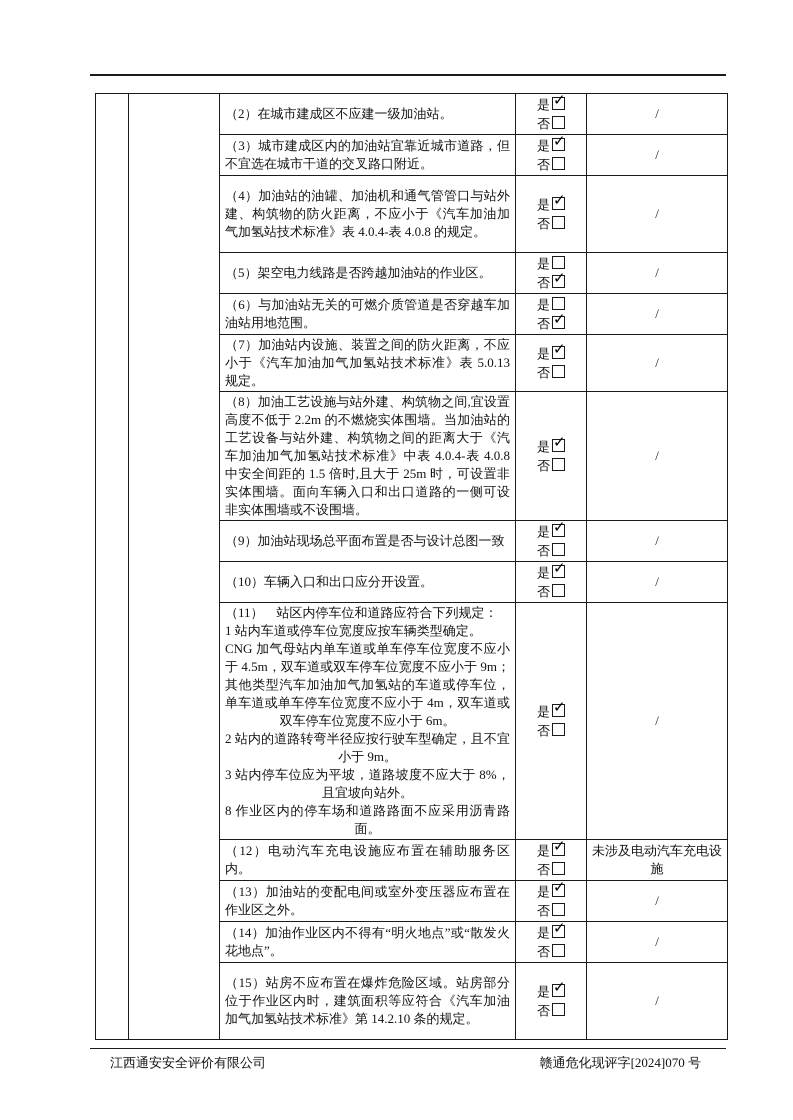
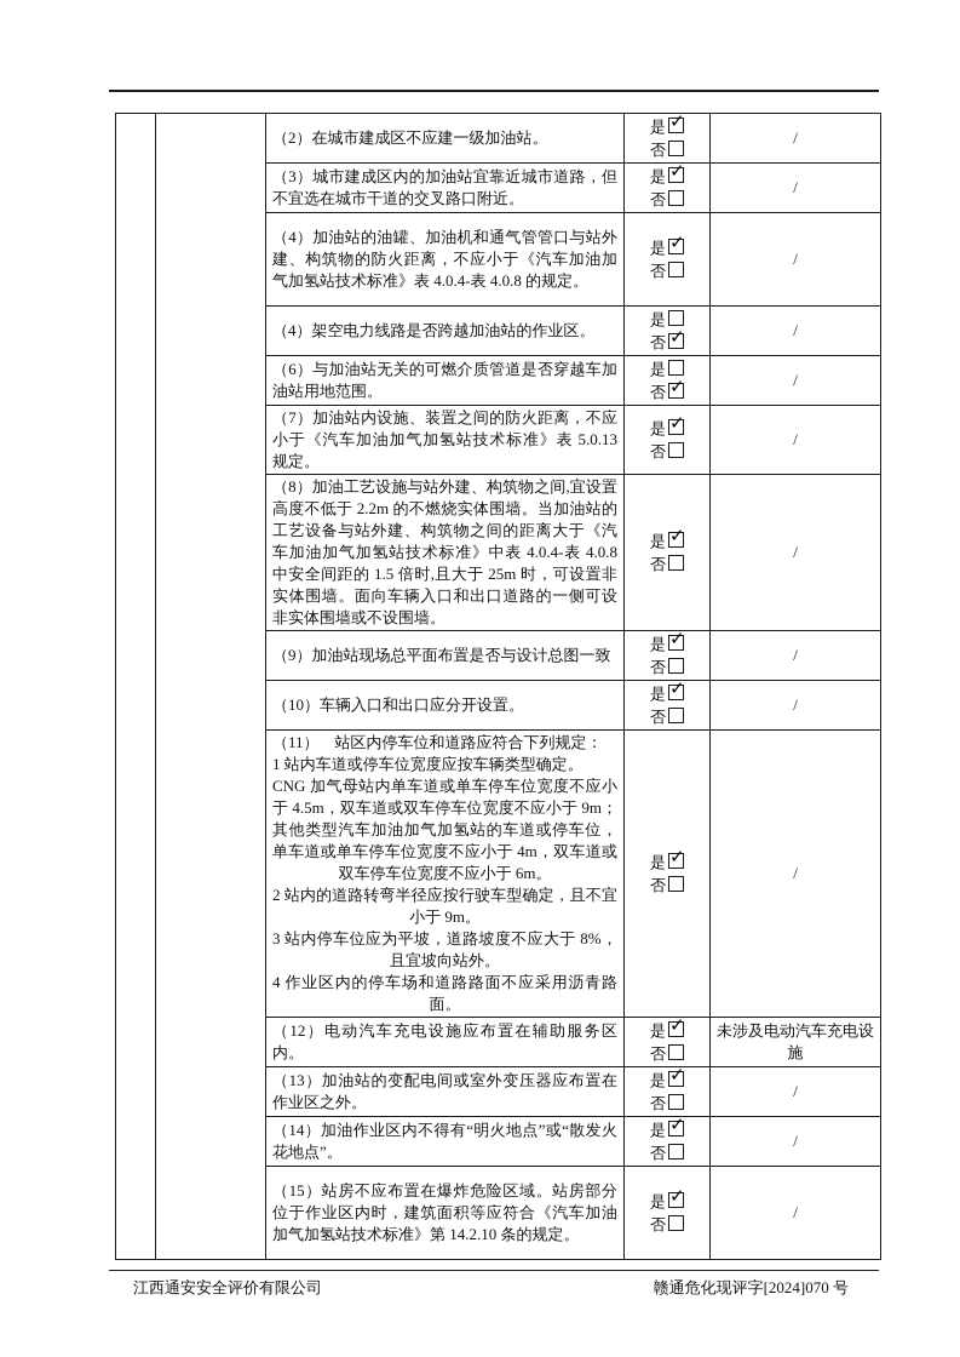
  		（2）在城市建成区不应建一级加油站。	是 否	/
  （3）城市建成区内的加油站宜靠近城市道路，但不宜选在城市干道的交叉路口附近。	是 否	/
  （4）加油站的油罐、加油机和通气管管口与站外建、构筑物的防火距离，不应小于《汽车加油加气加氢站技术标准》表 4.0.4-表 4.0.8 的规定。	是 否	/
- （5）架空电力线路是否跨越加油站的作业区。	是 否	/
+ （4）架空电力线路是否跨越加油站的作业区。	是 否	/
  （6）与加油站无关的可燃介质管道是否穿越车加油站用地范围。	是 否	/
  （7）加油站内设施、装置之间的防火距离，不应小于《汽车加油加气加氢站技术标准》表 5.0.13 规定。	是 否	/
  （8）加油工艺设施与站外建、构筑物之间,宜设置高度不低于 2.2m 的不燃烧实体围墙。当加油站的工艺设备与站外建、构筑物之间的距离大于《汽车加油加气加氢站技术标准》中表 4.0.4-表 4.0.8 中安全间距的 1.5 倍时,且大于 25m 时，可设置非实体围墙。面向车辆入口和出口道路的一侧可设非实体围墙或不设围墙。	是 否	/
  （9）加油站现场总平面布置是否与设计总图一致	是 否	/
  （10）车辆入口和出口应分开设置。	是 否	/
- （11） 站区内停车位和道路应符合下列规定： 1 站内车道或停车位宽度应按车辆类型确定。 CNG 加气母站内单车道或单车停车位宽度不应小于 4.5m，双车道或双车停车位宽度不应小于 9m；其他类型汽车加油加气加氢站的车道或停车位，单车道或单车停车位宽度不应小于 4m，双车道或双车停车位宽度不应小于 6m。 2 站内的道路转弯半径应按行驶车型确定，且不宜小于 9m。 3 站内停车位应为平坡，道路坡度不应大于 8%，且宜坡向站外。 8 作业区内的停车场和道路路面不应采用沥青路面。	是 否	/
+ （11） 站区内停车位和道路应符合下列规定： 1 站内车道或停车位宽度应按车辆类型确定。 CNG 加气母站内单车道或单车停车位宽度不应小于 4.5m，双车道或双车停车位宽度不应小于 9m；其他类型汽车加油加气加氢站的车道或停车位，单车道或单车停车位宽度不应小于 4m，双车道或双车停车位宽度不应小于 6m。 2 站内的道路转弯半径应按行驶车型确定，且不宜小于 9m。 3 站内停车位应为平坡，道路坡度不应大于 8%，且宜坡向站外。 4 作业区内的停车场和道路路面不应采用沥青路面。	是 否	/
  （12）电动汽车充电设施应布置在辅助服务区内。	是 否	未涉及电动汽车充电设施
  （13）加油站的变配电间或室外变压器应布置在作业区之外。	是 否	/
  （14）加油作业区内不得有“明火地点”或“散发火花地点”。	是 否	/
  （15）站房不应布置在爆炸危险区域。站房部分位于作业区内时，建筑面积等应符合《汽车加油加气加氢站技术标准》第 14.2.10 条的规定。	是 否	/
  江西通安安全评价有限公司
  赣通危化现评字[2024]070 号
